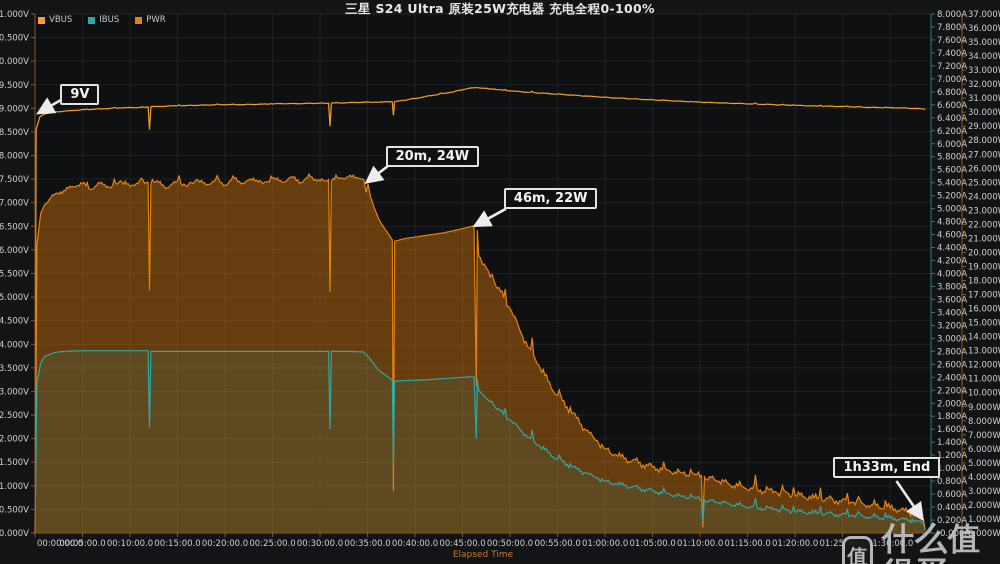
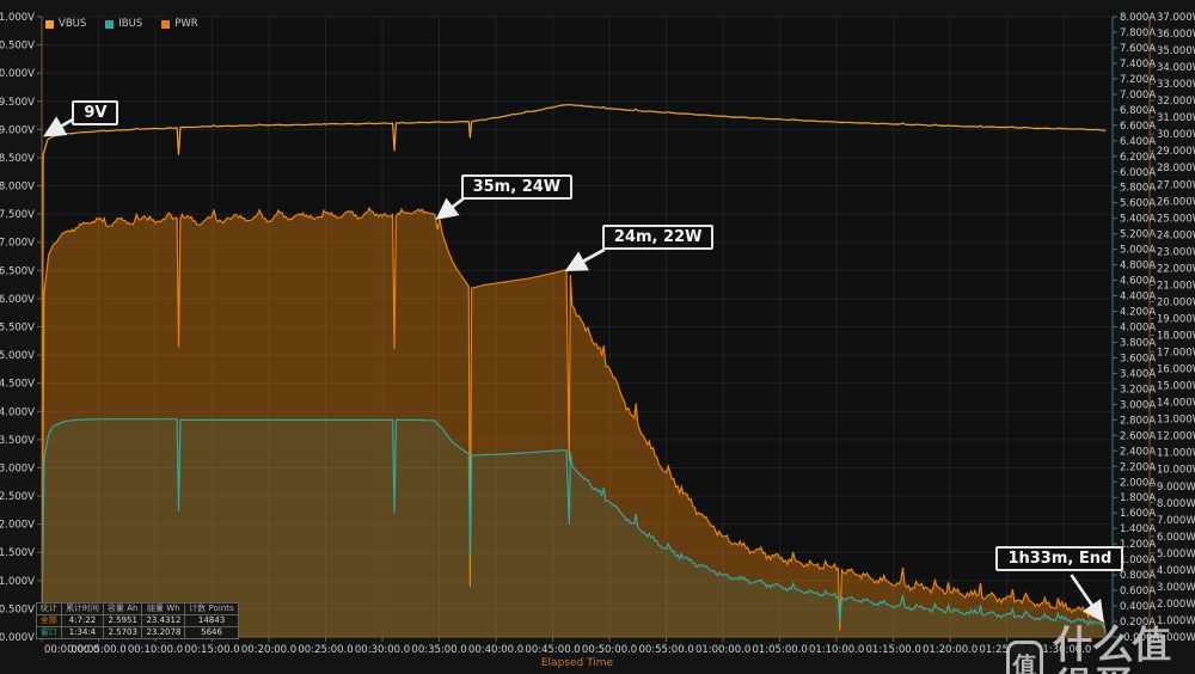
  1.000V
  0.500V
  0.000V
  9.500V
  9.000V
  8.500V
  8.000V
  7.500V
  7.000V
  6.500V
  6.000V
  5.500V
  5.000V
  4.500V
  4.000V
  3.500V
  3.000V
  2.500V
  2.000V
  1.500V
  1.000V
  0.500V
  0.000V
  8.000A
  7.800
  7.600A
  7.400A
  7.200A
  7.000A
  6.800A
  6.600A
  6.400A
  6.200A
  6.000A
  5.800A
  5.600A
  5.400A
  5.200
  5.000A
  4.800A
  4.600A
  4.400A
  4.200A
  4.000A
  3.800A
  3.600A
  3.400A
  3.200A
  3.000A
  2.800A
  2.600A
  2.400
  2.200A
  2.000A
  1.800A
  1.600A
  1.400A
  1.200A
  .000A
  0.800A
  0.600A
  0.400A
  0.200A
  -0.000A
  37.000
  36.000
  35.000
  34.000
  33.000
  32.000
  31.000
  30.000
  29.000
  28.000
  27.000
  26.000
  25.000
  24.000
  23.000
  22.000
  21.000
  20.000
  19.000
  18.000
  17.000
  16.000
  15.000
  14.000
  13.000
  12.000
  11.000
  10.000
  9.000W
  8.000W
  7.000W
  6.000W
  5.000W
  4.000W
  3.000W
  2.000W
  1.000W
  0.000W
  00:00:00.0
  00:05:00.0
  00:10:00.0
  00:15:00.0
  00:20:00.0
  00:25:00.0
  00:30:00.0
  00:35:00.0
  00:40:00.0
  00:45:00.0
  00:50:00.0
  00:55:00.0
  01:00:00.0
  01:05:00.0
  01:10:00.0
  01:15:00.0
  01:20:00.0
  1:30:00.0
  Elapsed Time
- 三星 S24 Ultra 原装25W充电器 充电全程0-100%
  VBUS
  IBUS
  PWR
+ 统计	累计时间	容量 Ah	能量 Wh	计数 Points
+ 全部	4:7:22	2.5951	23.4312	14843
+ 窗口	1:34:4	2.5703	23.2078	5646
  值
  9V
- 20m, 24W
+ 35m, 24W
- 46m, 22W
+ 24m, 22W
  1h33m, End
